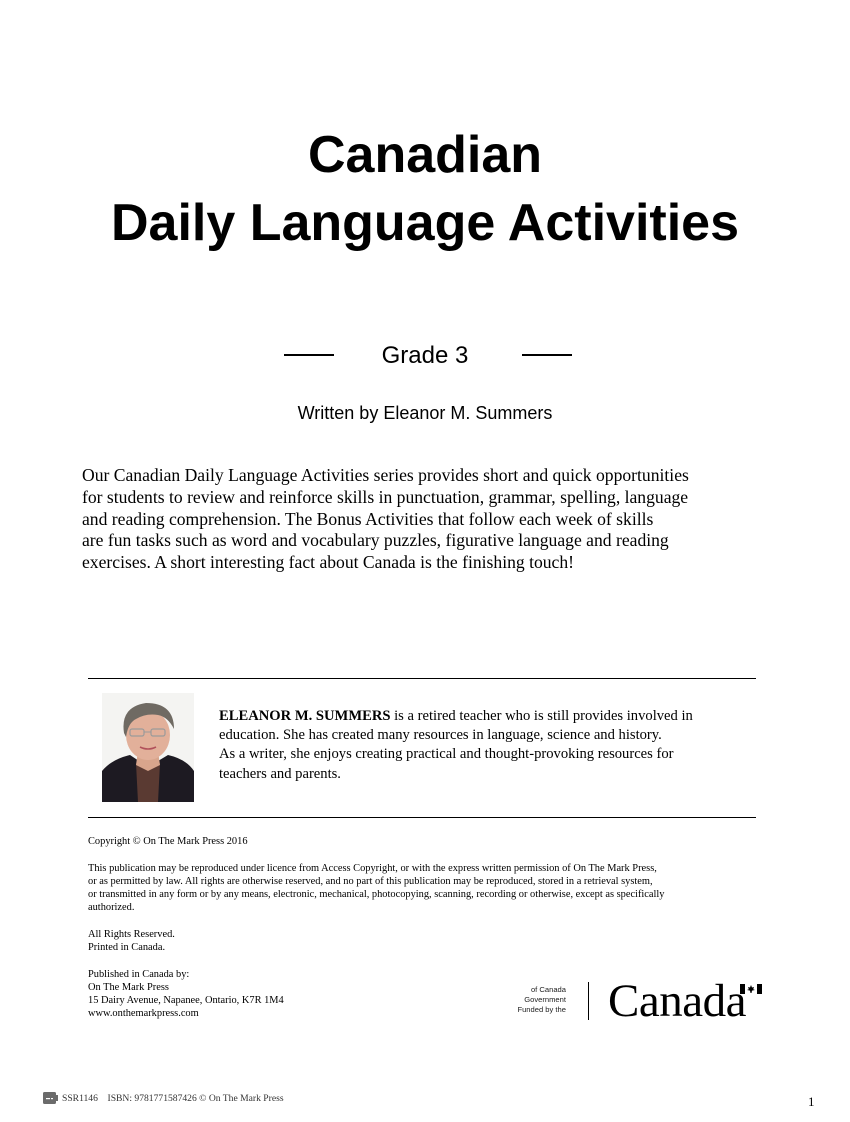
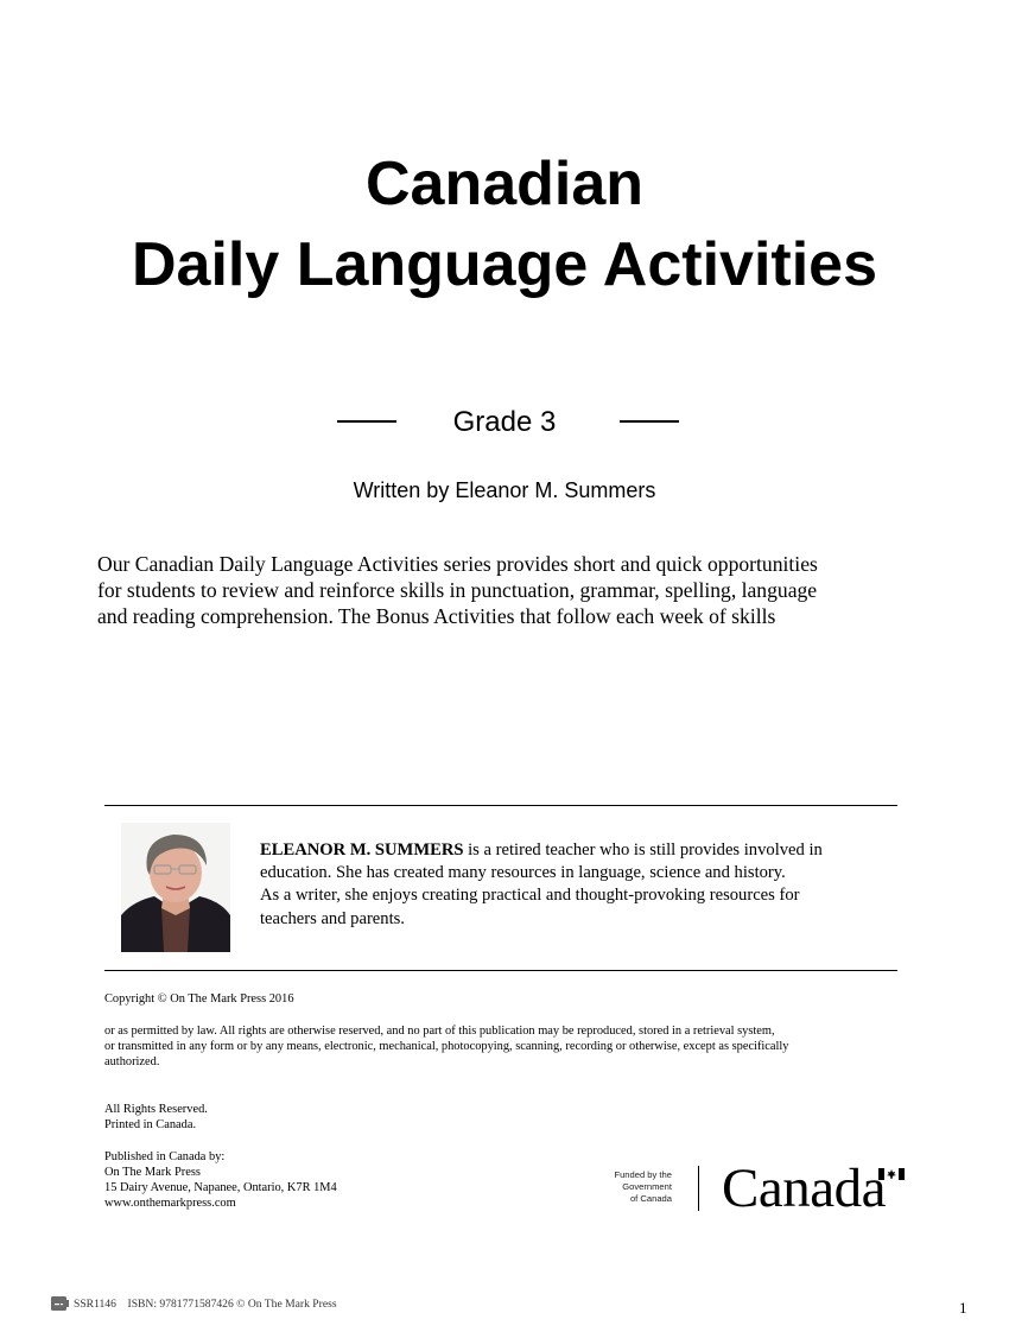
  Canadian
  Daily Language Activities
  Grade 3
  Written by Eleanor M. Summers
  Our Canadian Daily Language Activities series provides short and quick opportunities
  for students to review and reinforce skills in punctuation, grammar, spelling, language
  and reading comprehension. The Bonus Activities that follow each week of skills
- are fun tasks such as word and vocabulary puzzles, figurative language and reading
- exercises. A short interesting fact about Canada is the finishing touch!
  ELEANOR M. SUMMERS is a retired teacher who is still provides involved in
  education. She has created many resources in language, science and history.
  As a writer, she enjoys creating practical and thought-provoking resources for
  teachers and parents.
  Copyright © On The Mark Press 2016
- This publication may be reproduced under licence from Access Copyright, or with the express written permission of On The Mark Press,
  or as permitted by law. All rights are otherwise reserved, and no part of this publication may be reproduced, stored in a retrieval system,
  or transmitted in any form or by any means, electronic, mechanical, photocopying, scanning, recording or otherwise, except as specifically
  authorized.
  All Rights Reserved.
  Printed in Canada.
  Published in Canada by:
  On The Mark Press
  15 Dairy Avenue, Napanee, Ontario, K7R 1M4
  www.onthemarkpress.com
- of Canada
+ Funded by the
  Government
- Funded by the
+ of Canada
  Canada
  SSR1146 ISBN: 9781771587426 © On The Mark Press
  1
